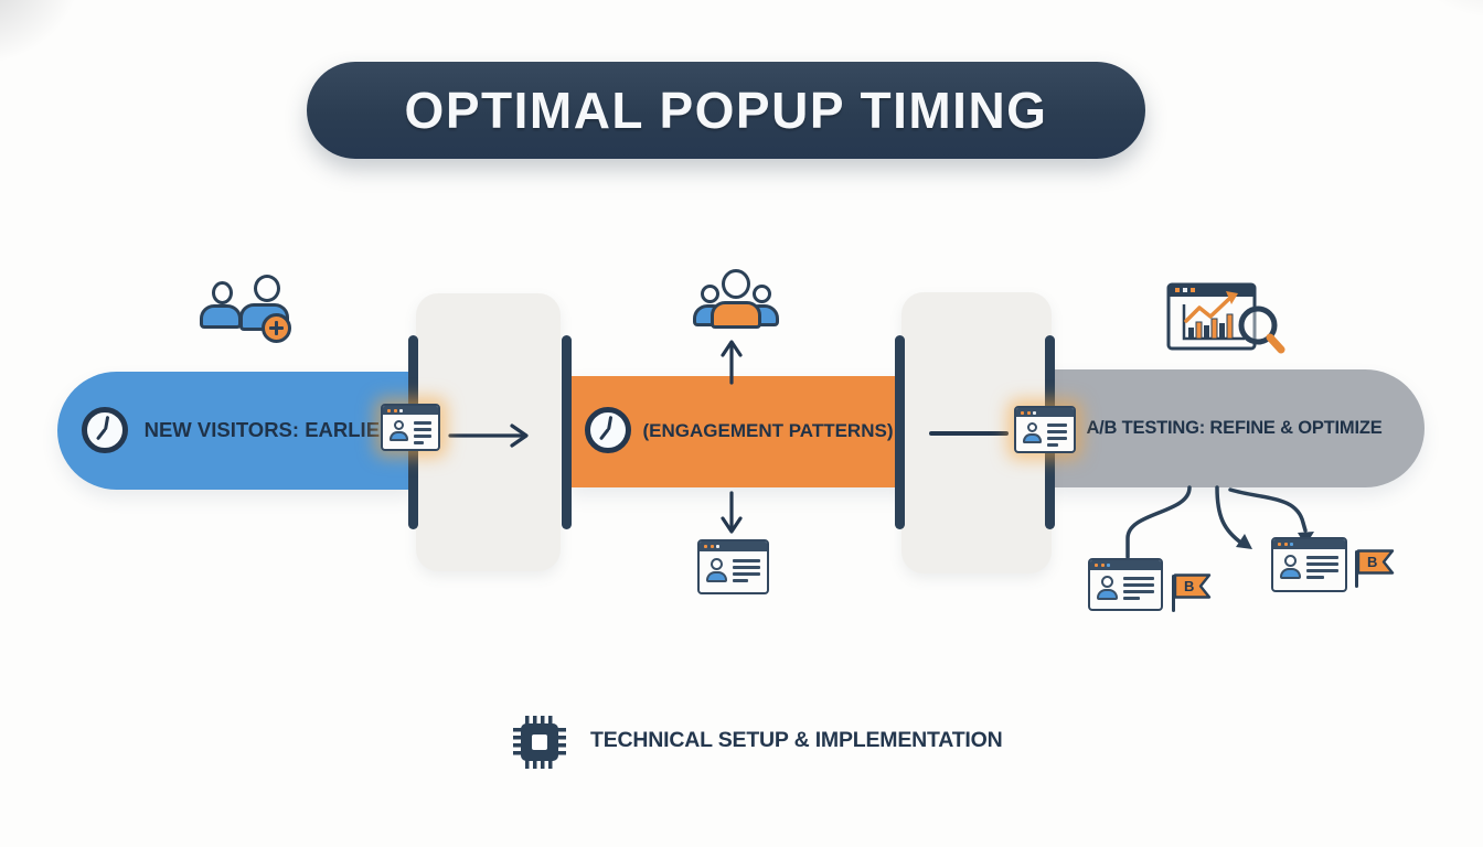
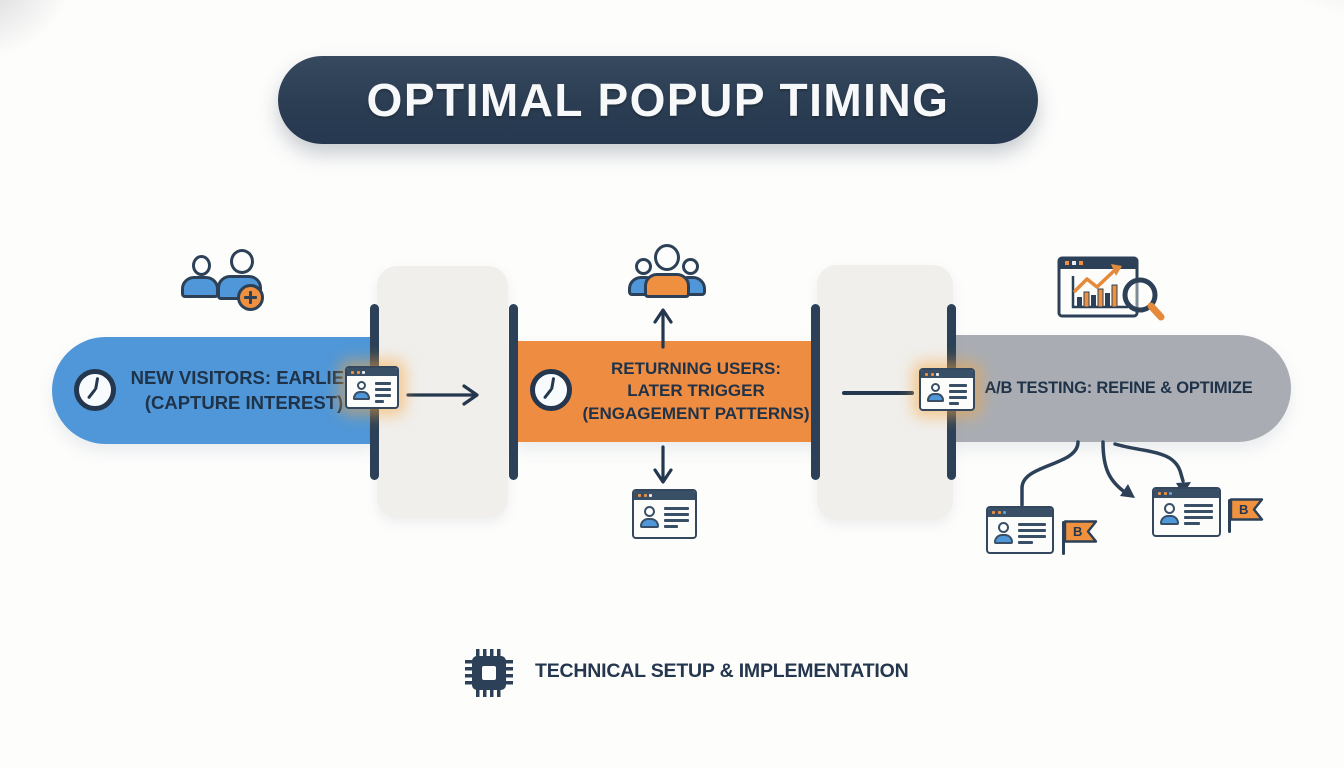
  OPTIMAL POPUP TIMING
  NEW VISITORS: EARLIE
+ (CAPTURE INTEREST)
+ RETURNING USERS:
+ LATER TRIGGER
  (ENGAGEMENT PATTERNS)
  A/B TESTING: REFINE & OPTIMIZE
  B
  B
  TECHNICAL SETUP & IMPLEMENTATION
